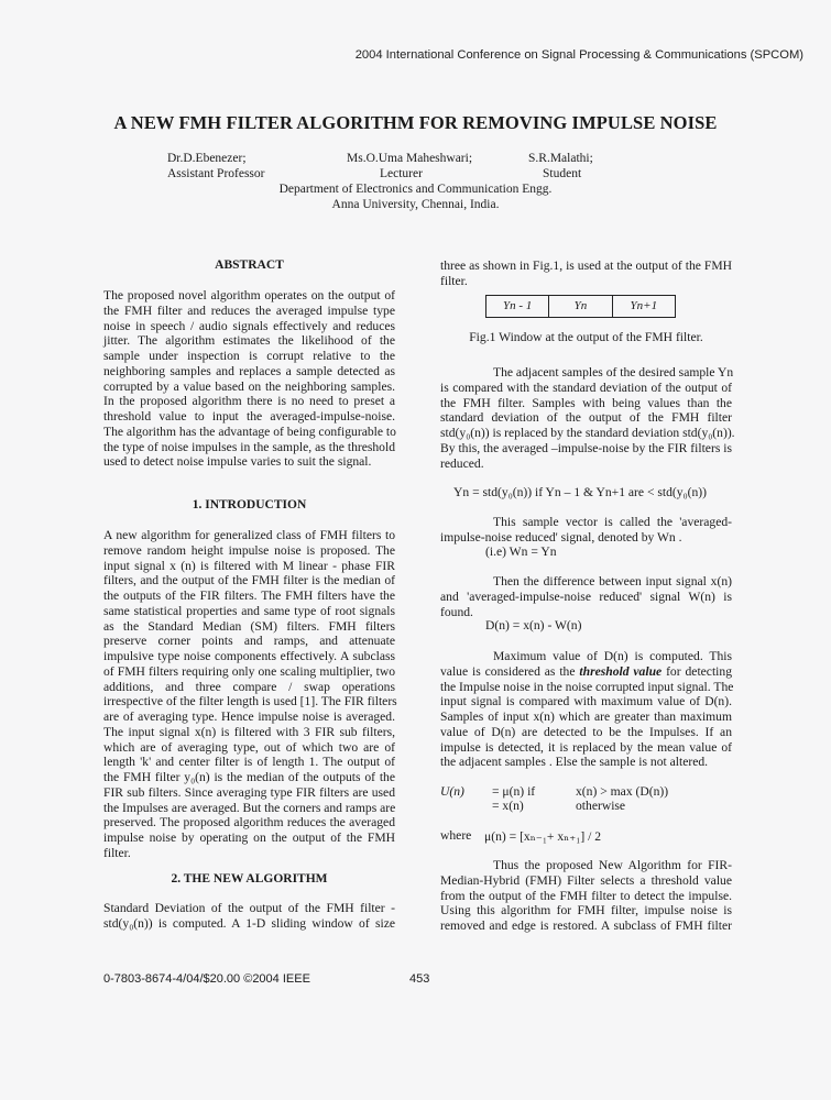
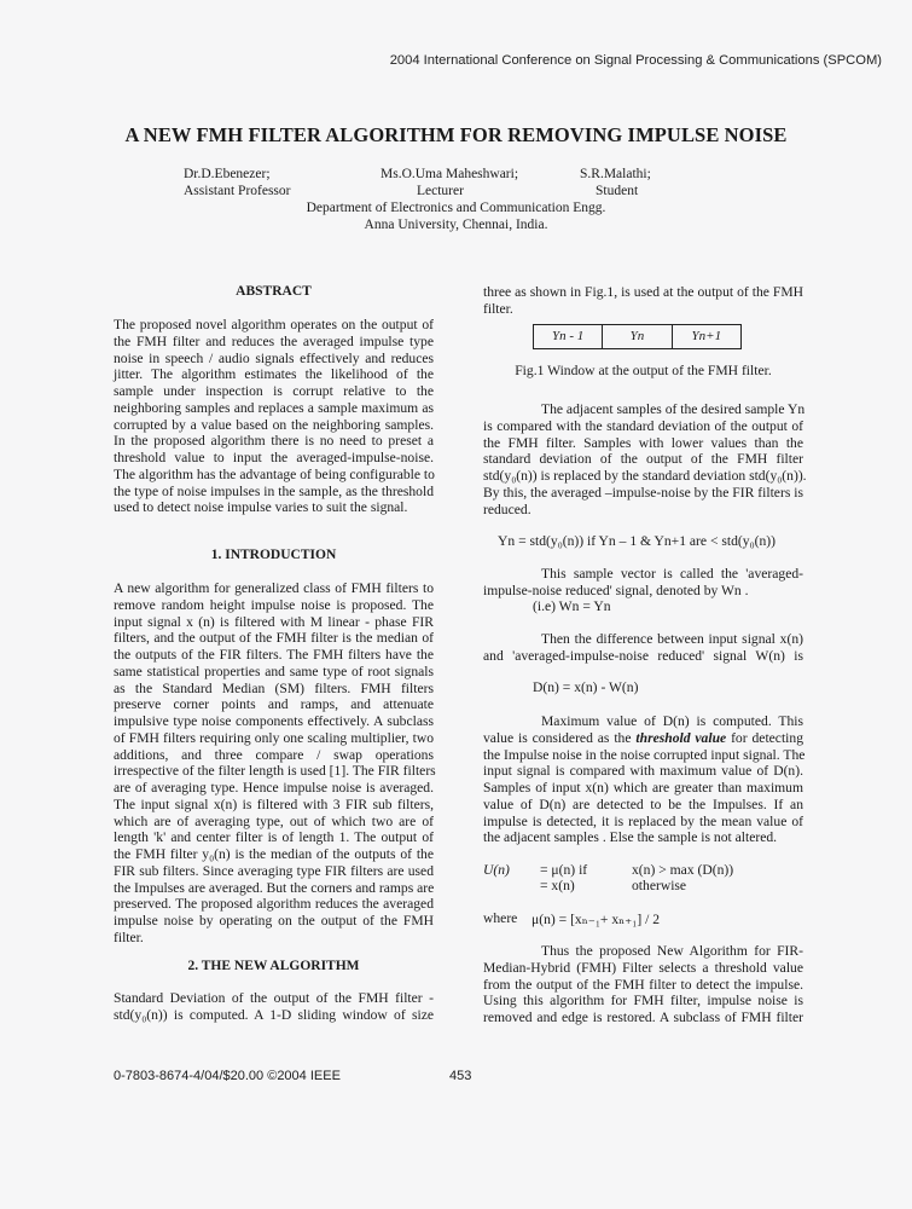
  2004 International Conference on Signal Processing & Communications (SPCOM)
  A NEW FMH FILTER ALGORITHM FOR REMOVING IMPULSE NOISE
  Dr.D.Ebenezer;
  Assistant Professor
  Ms.O.Uma Maheshwari;
  Lecturer
  S.R.Malathi;
  Student
  Department of Electronics and Communication Engg.
  Anna University, Chennai, India.
  ABSTRACT
  The proposed novel algorithm operates on the output of
  the FMH filter and reduces the averaged impulse type
  noise in speech / audio signals effectively and reduces
  jitter. The algorithm estimates the likelihood of the
  sample under inspection is corrupt relative to the
- neighboring samples and replaces a sample detected as
+ neighboring samples and replaces a sample maximum as
  corrupted by a value based on the neighboring samples.
  In the proposed algorithm there is no need to preset a
  threshold value to input the averaged-impulse-noise.
  The algorithm has the advantage of being configurable to
  the type of noise impulses in the sample, as the threshold
  used to detect noise impulse varies to suit the signal.
  1. INTRODUCTION
  A new algorithm for generalized class of FMH filters to
  remove random height impulse noise is proposed. The
  input signal x (n) is filtered with M linear - phase FIR
  filters, and the output of the FMH filter is the median of
  the outputs of the FIR filters. The FMH filters have the
  same statistical properties and same type of root signals
  as the Standard Median (SM) filters. FMH filters
  preserve corner points and ramps, and attenuate
  impulsive type noise components effectively. A subclass
  of FMH filters requiring only one scaling multiplier, two
  additions, and three compare / swap operations
  irrespective of the filter length is used [1]. The FIR filters
  are of averaging type. Hence impulse noise is averaged.
  The input signal x(n) is filtered with 3 FIR sub filters,
  which are of averaging type, out of which two are of
  length 'k' and center filter is of length 1. The output of
  the FMH filter y₀(n) is the median of the outputs of the
  FIR sub filters. Since averaging type FIR filters are used
  the Impulses are averaged. But the corners and ramps are
  preserved. The proposed algorithm reduces the averaged
  impulse noise by operating on the output of the FMH
  filter.
  2. THE NEW ALGORITHM
  Standard Deviation of the output of the FMH filter -
  std(y₀(n)) is computed. A 1-D sliding window of size
  three as shown in Fig.1, is used at the output of the FMH
  filter.
  Yn - 1
  Yn
  Yn+1
  Fig.1 Window at the output of the FMH filter.
  The adjacent samples of the desired sample Yn
  is compared with the standard deviation of the output of
- the FMH filter. Samples with being values than the
+ the FMH filter. Samples with lower values than the
  standard deviation of the output of the FMH filter
  std(y₀(n)) is replaced by the standard deviation std(y₀(n)).
  By this, the averaged –impulse-noise by the FIR filters is
  reduced.
  Yn = std(y₀(n)) if Yn – 1 & Yn+1 are < std(y₀(n))
  This sample vector is called the 'averaged-
  impulse-noise reduced' signal, denoted by Wn .
  (i.e) Wn = Yn
  Then the difference between input signal x(n)
  and 'averaged-impulse-noise reduced' signal W(n) is
- found.
  D(n) = x(n) - W(n)
  Maximum value of D(n) is computed. This
  value is considered as the threshold value for detecting
  the Impulse noise in the noise corrupted input signal. The
  input signal is compared with maximum value of D(n).
  Samples of input x(n) which are greater than maximum
  value of D(n) are detected to be the Impulses. If an
  impulse is detected, it is replaced by the mean value of
  the adjacent samples . Else the sample is not altered.
  U(n)
  = μ(n) if
  x(n) > max (D(n))
  = x(n)
  otherwise
  where
  μ(n) = [xₙ₋₁+ xₙ₊₁] / 2
  Thus the proposed New Algorithm for FIR-
  Median-Hybrid (FMH) Filter selects a threshold value
  from the output of the FMH filter to detect the impulse.
  Using this algorithm for FMH filter, impulse noise is
  removed and edge is restored. A subclass of FMH filter
  0-7803-8674-4/04/$20.00 ©2004 IEEE
  453
